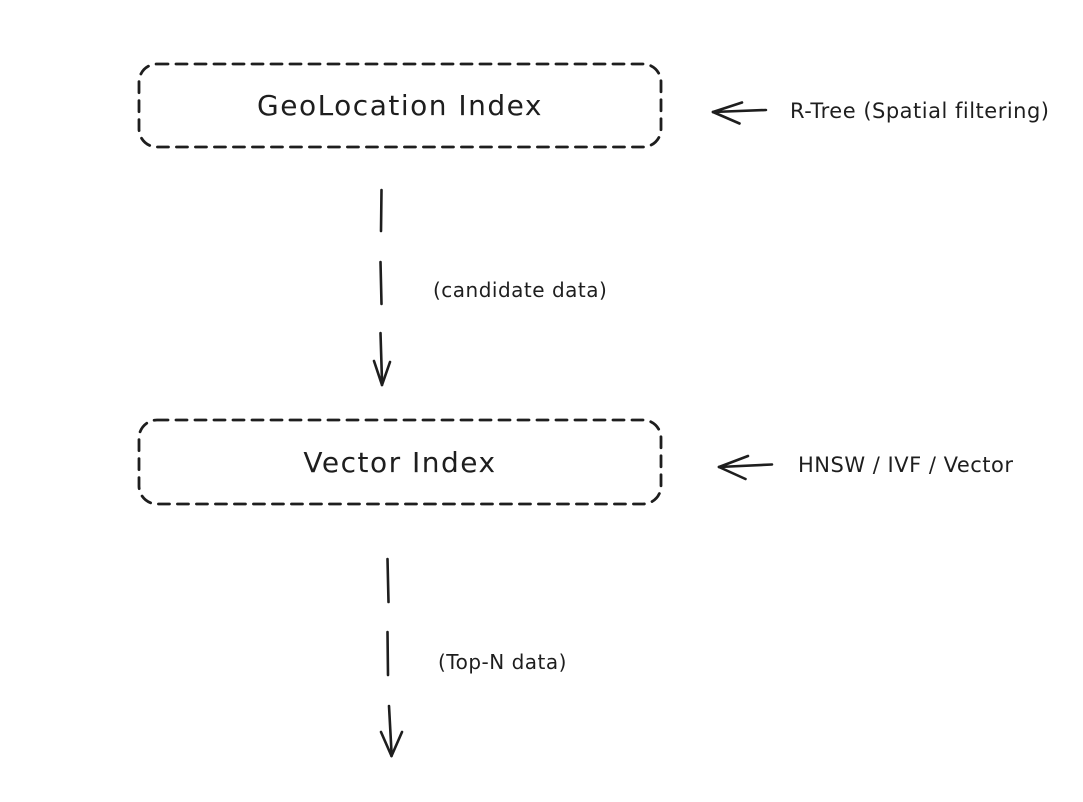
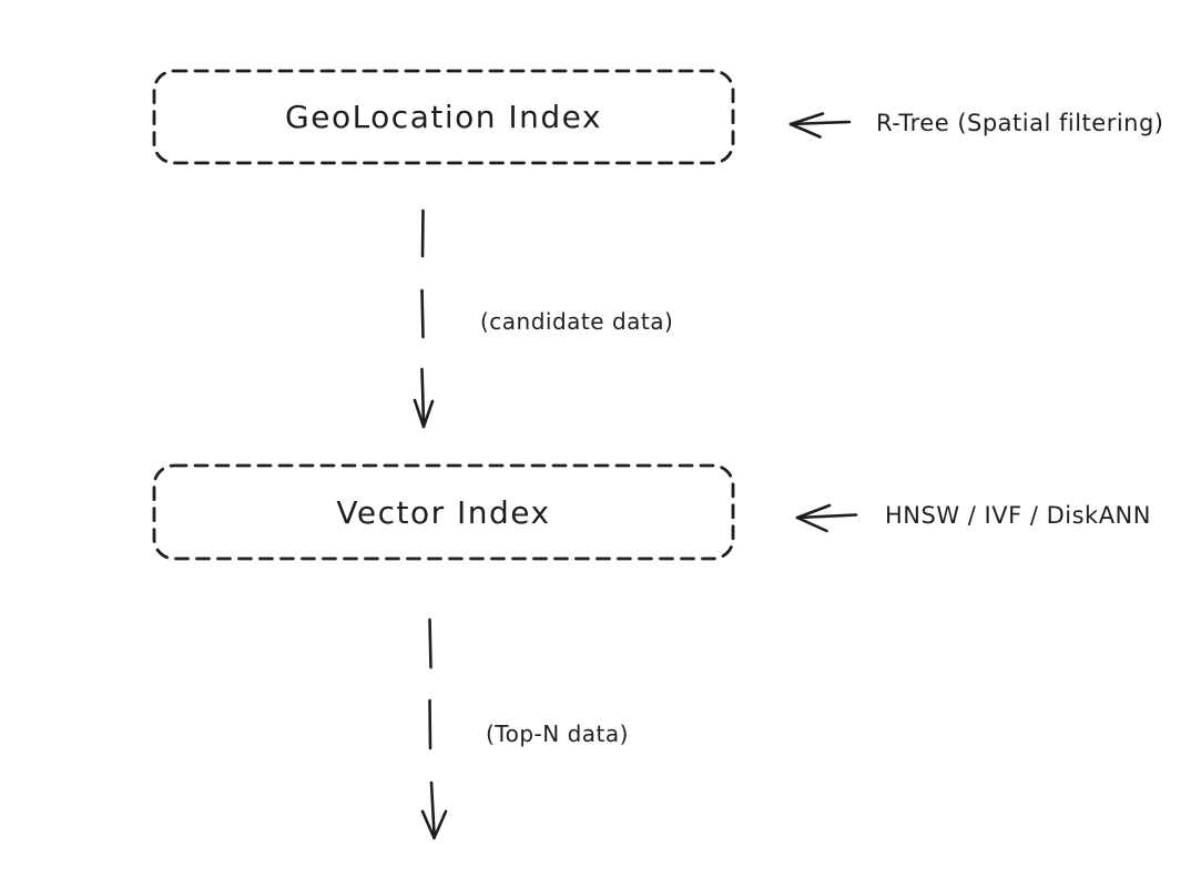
  GeoLocation Index
  Vector Index
  (candidate data)
  (Top-N data)
  R-Tree (Spatial filtering)
- HNSW / IVF / Vector
+ HNSW / IVF / DiskANN
